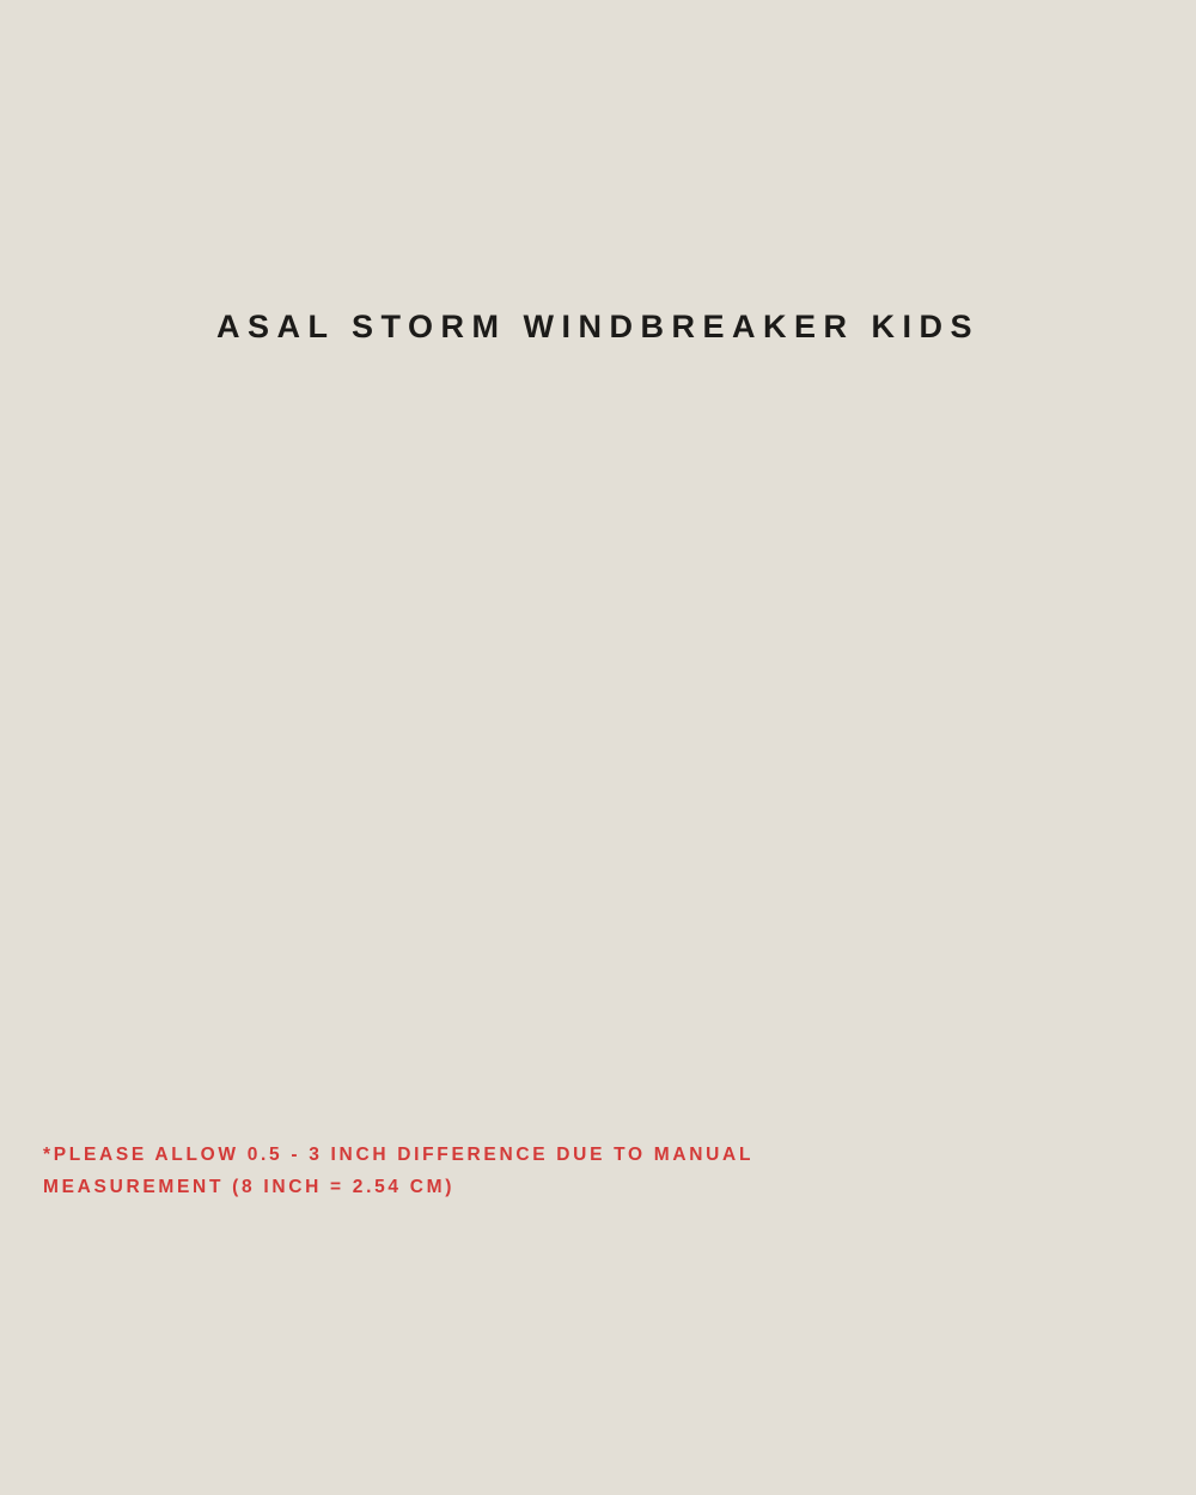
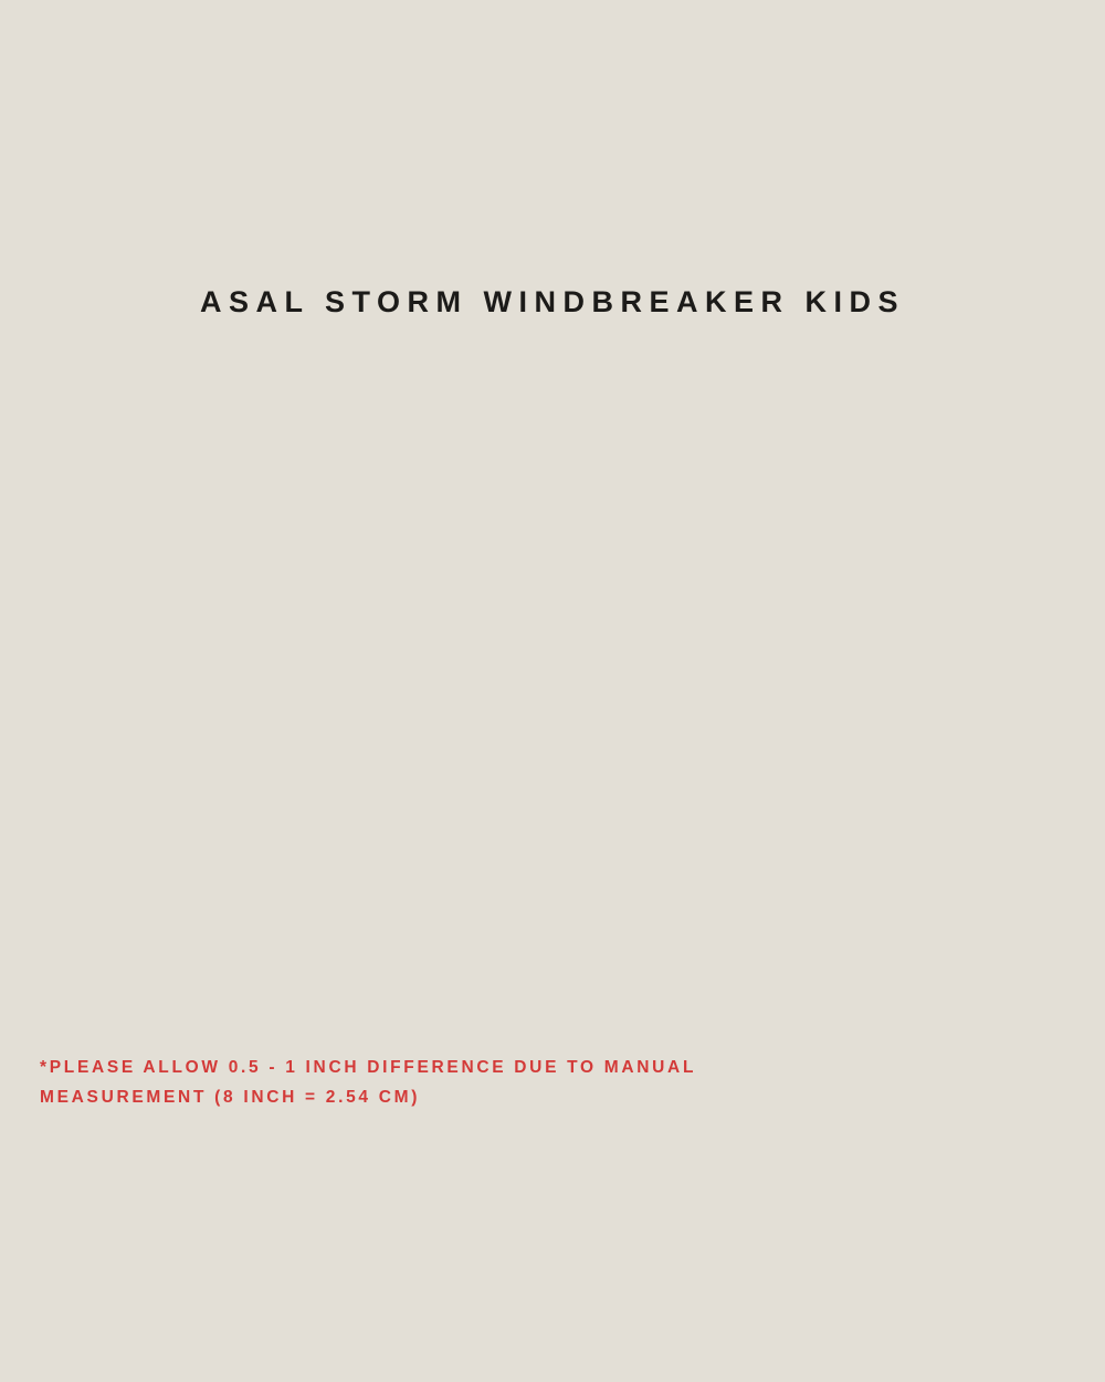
  ASAL STORM WINDBREAKER KIDS
- *PLEASE ALLOW 0.5 - 3 INCH DIFFERENCE DUE TO MANUAL
+ *PLEASE ALLOW 0.5 - 1 INCH DIFFERENCE DUE TO MANUAL
  MEASUREMENT (8 INCH = 2.54 CM)
